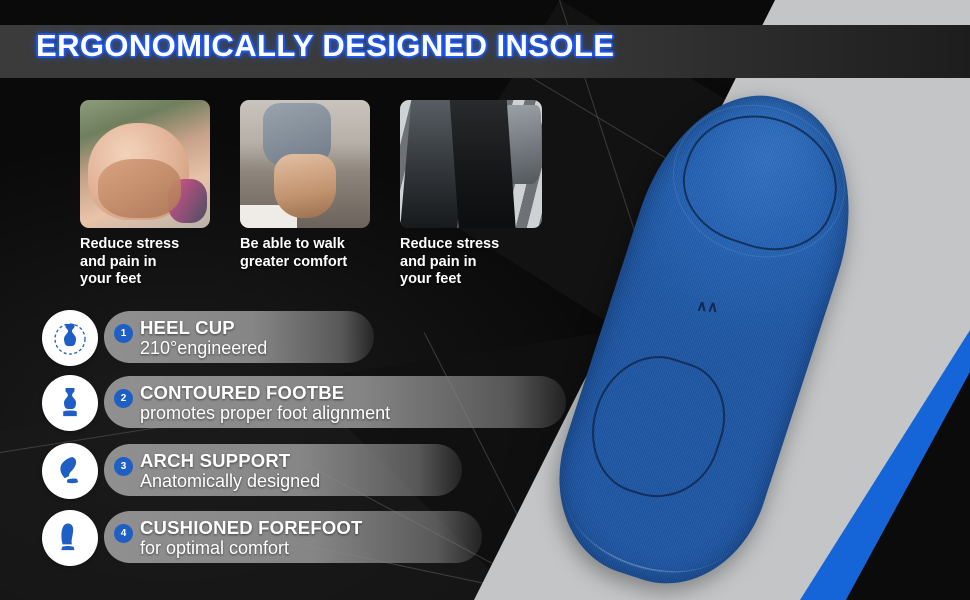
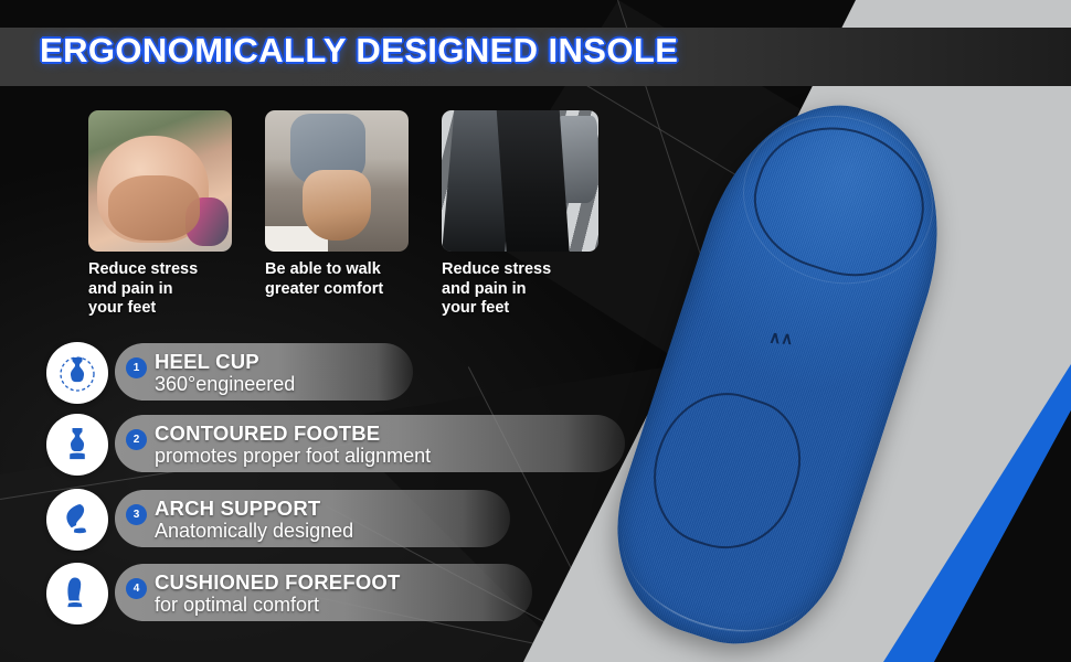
  ERGONOMICALLY DESIGNED INSOLE
  Reduce stress
  and pain in
  your feet
  Be able to walk
  greater comfort
  Reduce stress
  and pain in
  your feet
  1
  HEEL CUP
- 210°engineered
+ 360°engineered
  2
  CONTOURED FOOTBE
  promotes proper foot alignment
  3
  ARCH SUPPORT
  Anatomically designed
  4
  CUSHIONED FOREFOOT
  for optimal comfort
